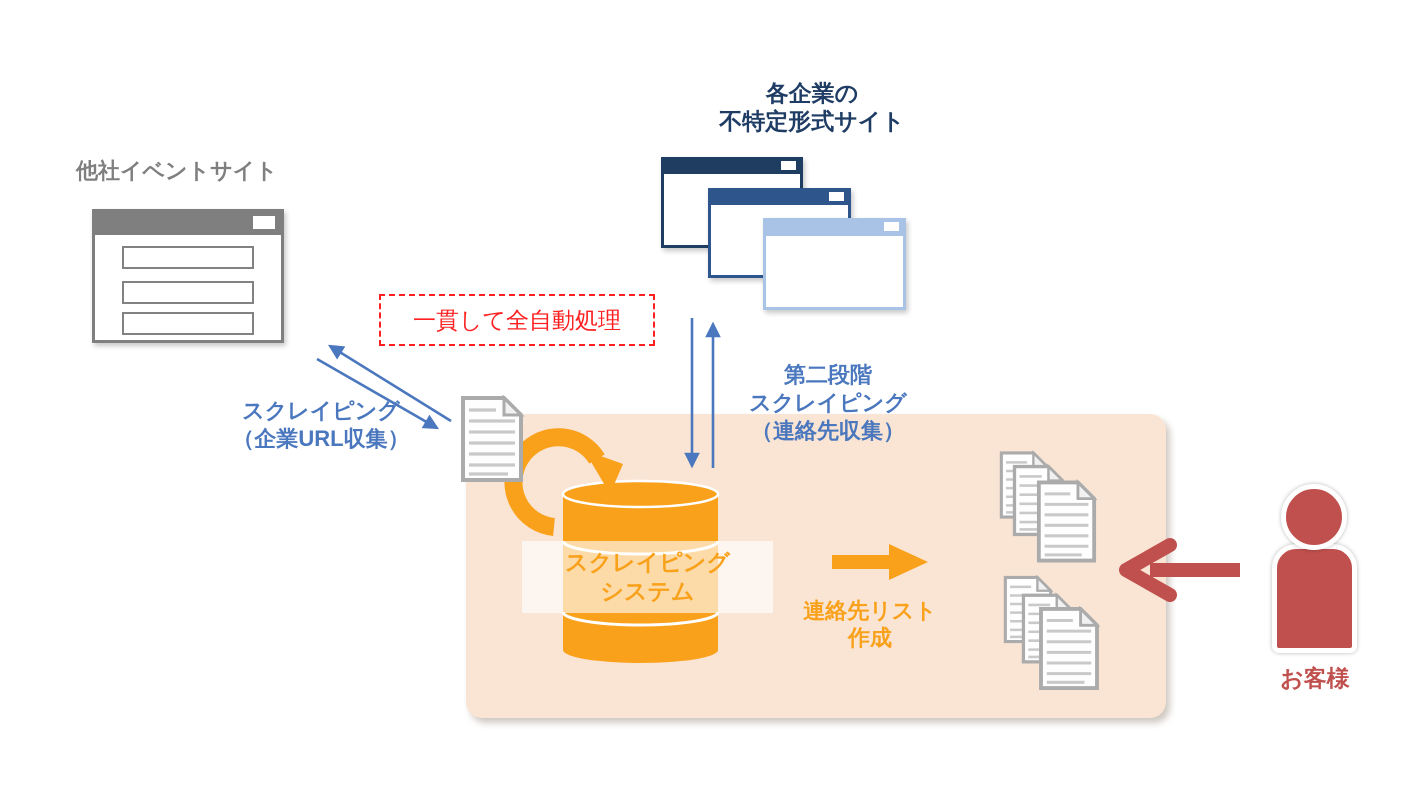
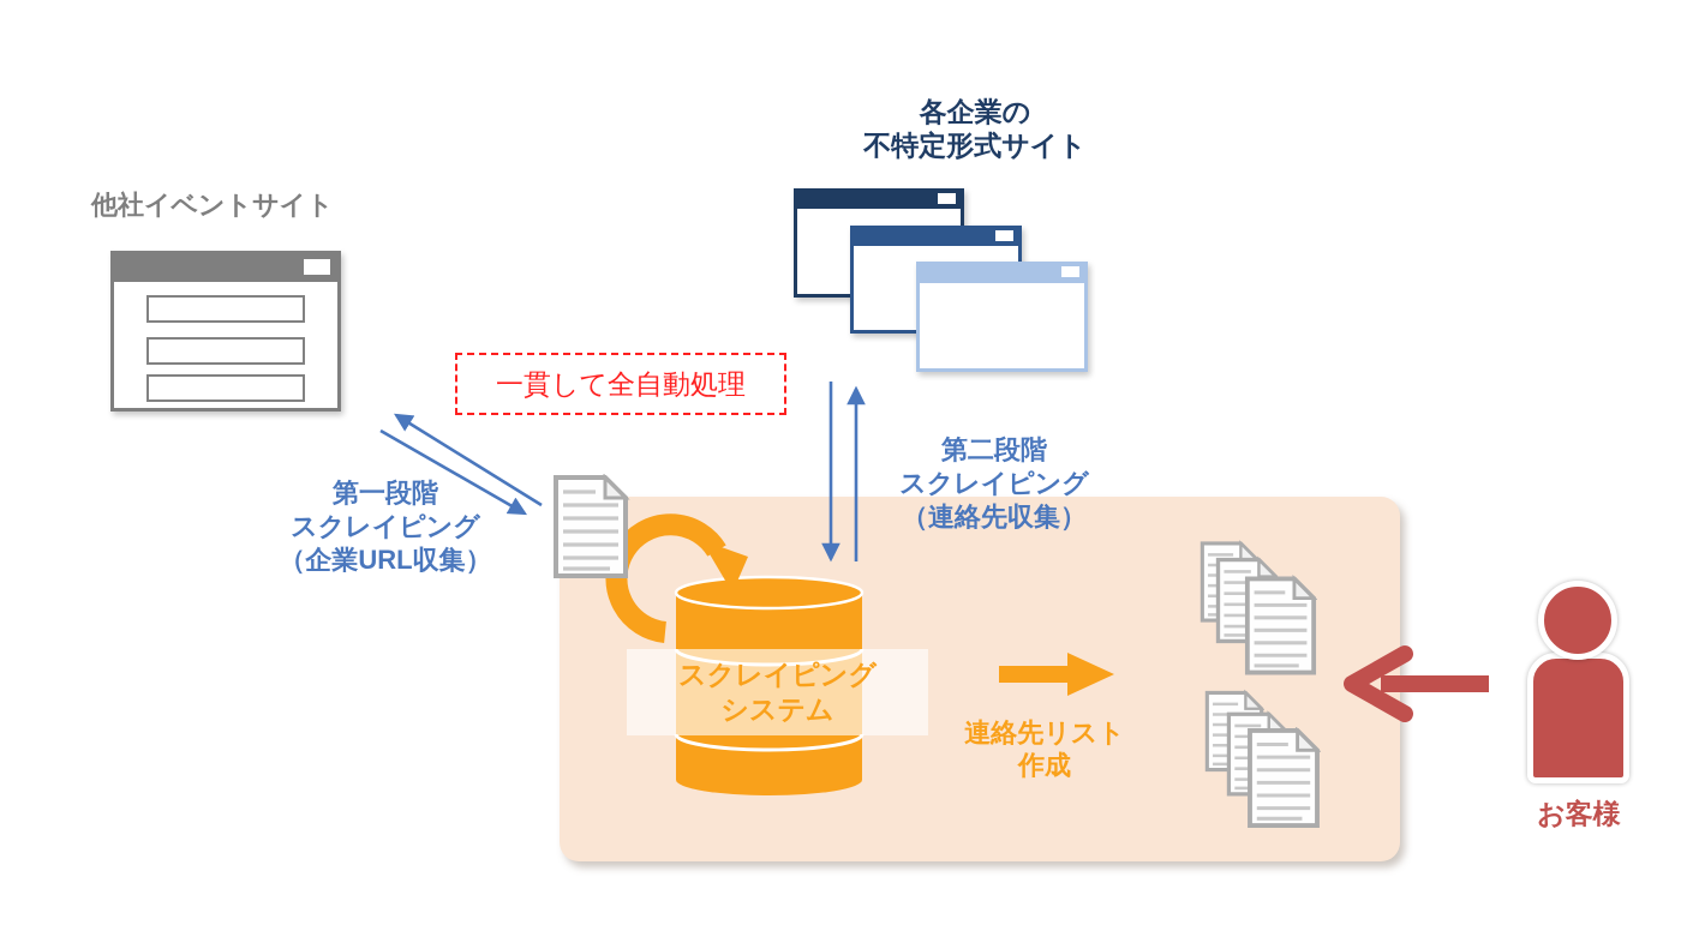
  各企業の
  不特定形式サイト
  他社イベントサイト
  一貫して全自動処理
+ 第一段階
  スクレイピング
  （企業URL収集）
  第二段階
  スクレイピング
  （連絡先収集）
  スクレイピング
  システム
  連絡先リスト
  作成
  お客様
